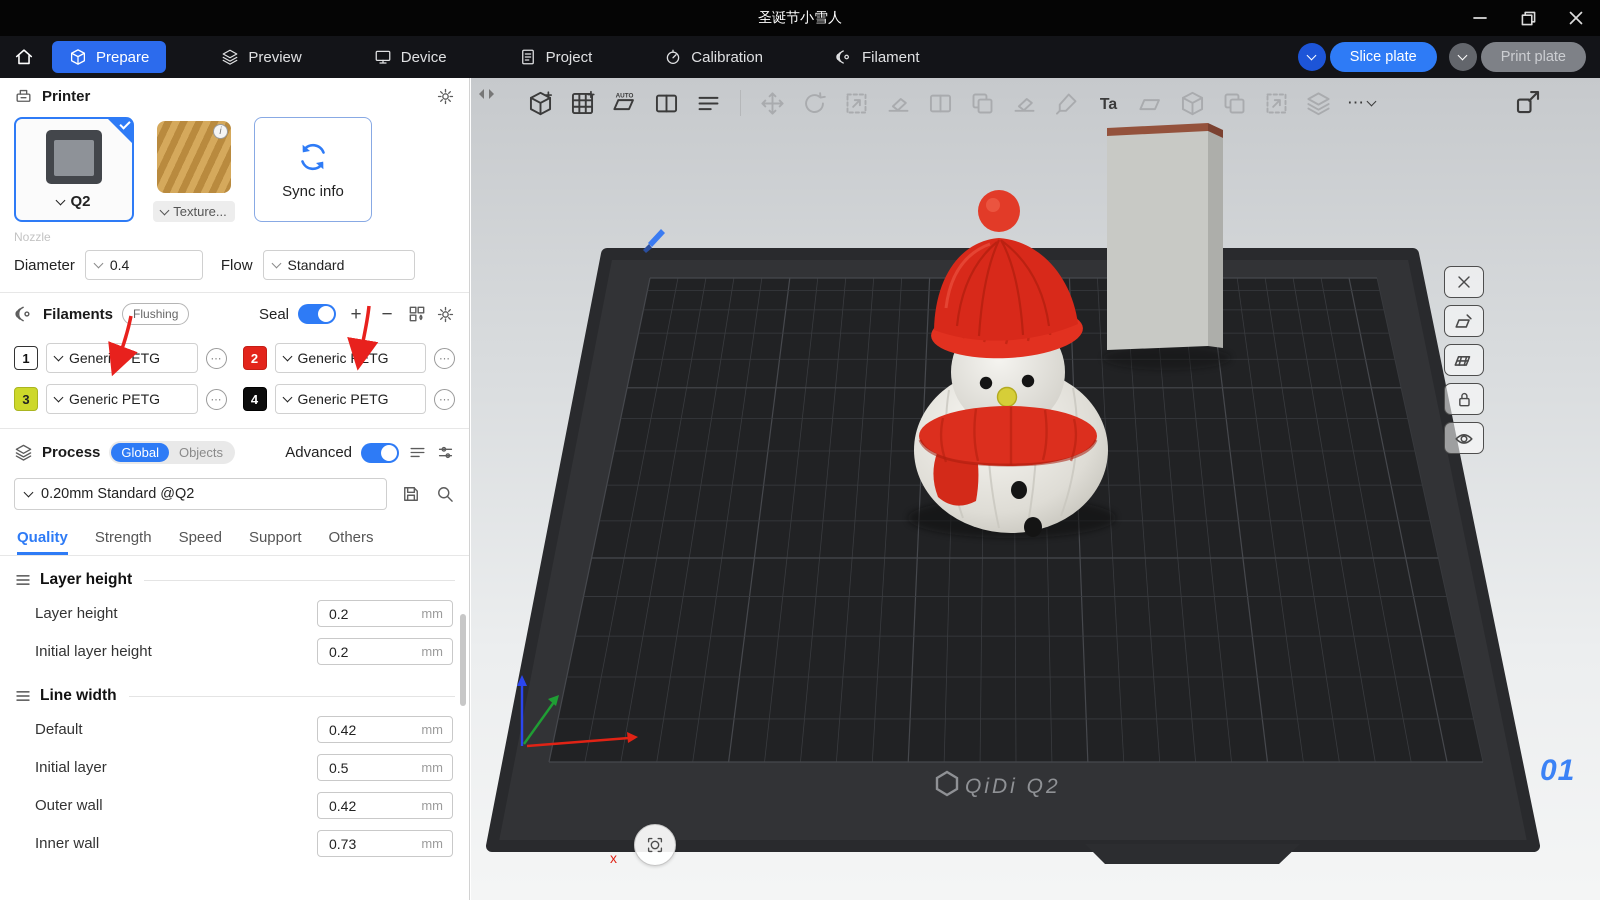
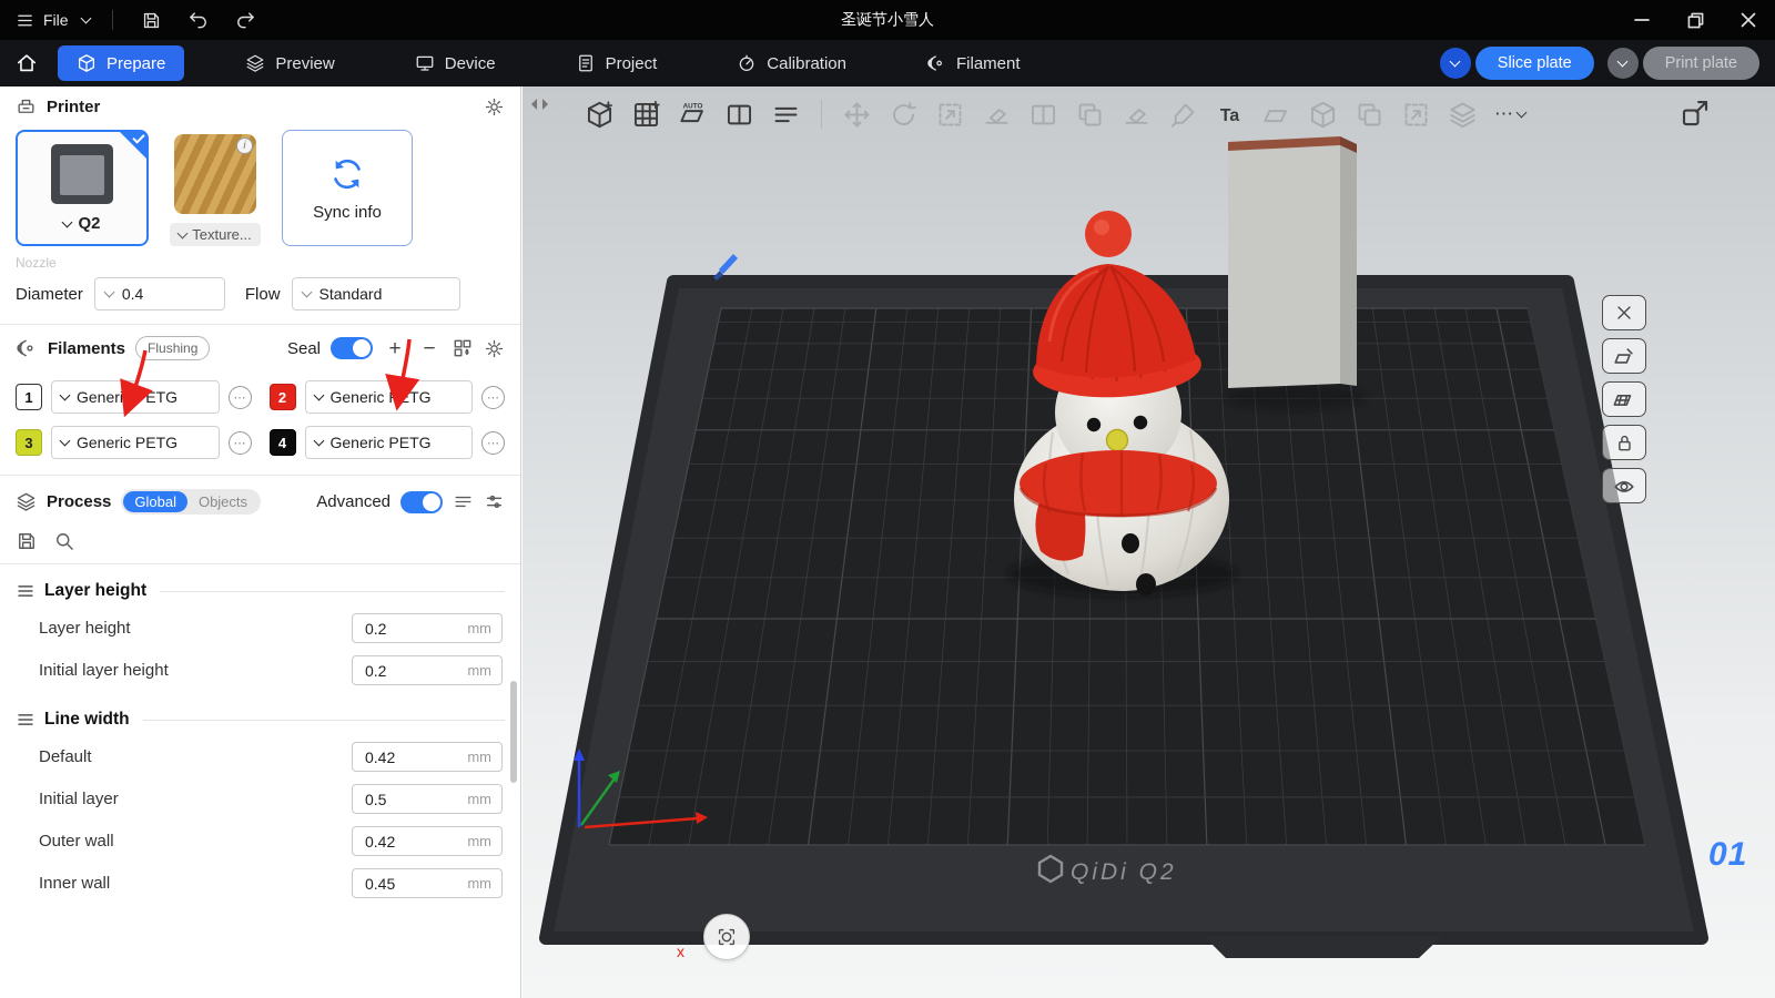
+ File
  圣诞节小雪人
  Prepare
  Preview
  Device
  Project
  Calibration
  Filament
  Slice plate
  Print plate
  Printer
  Q2
  i
  Texture...
  Sync info
  Nozzle
  Diameter
  0.4
  Flow
  Standard
  Filaments
  Flushing
  Seal
  +
  −
  1
  Generic PETG
  ⋯
  2
  Generic PETG
  ⋯
  3
  Generic PETG
  ⋯
  4
  Generic PETG
  ⋯
  Process
  Global
  Objects
  Advanced
- 0.20mm Standard @Q2
- Quality
- Strength
- Speed
- Support
- Others
  Layer height
  Layer height
  0.2
  mm
  Initial layer height
  0.2
  mm
  Line width
  Default
  0.42
  mm
  Initial layer
  0.5
  mm
  Outer wall
  0.42
  mm
  Inner wall
- 0.73
+ 0.45
  mm
  QiDi Q2
  x
  Ta
  ⋯
  01
